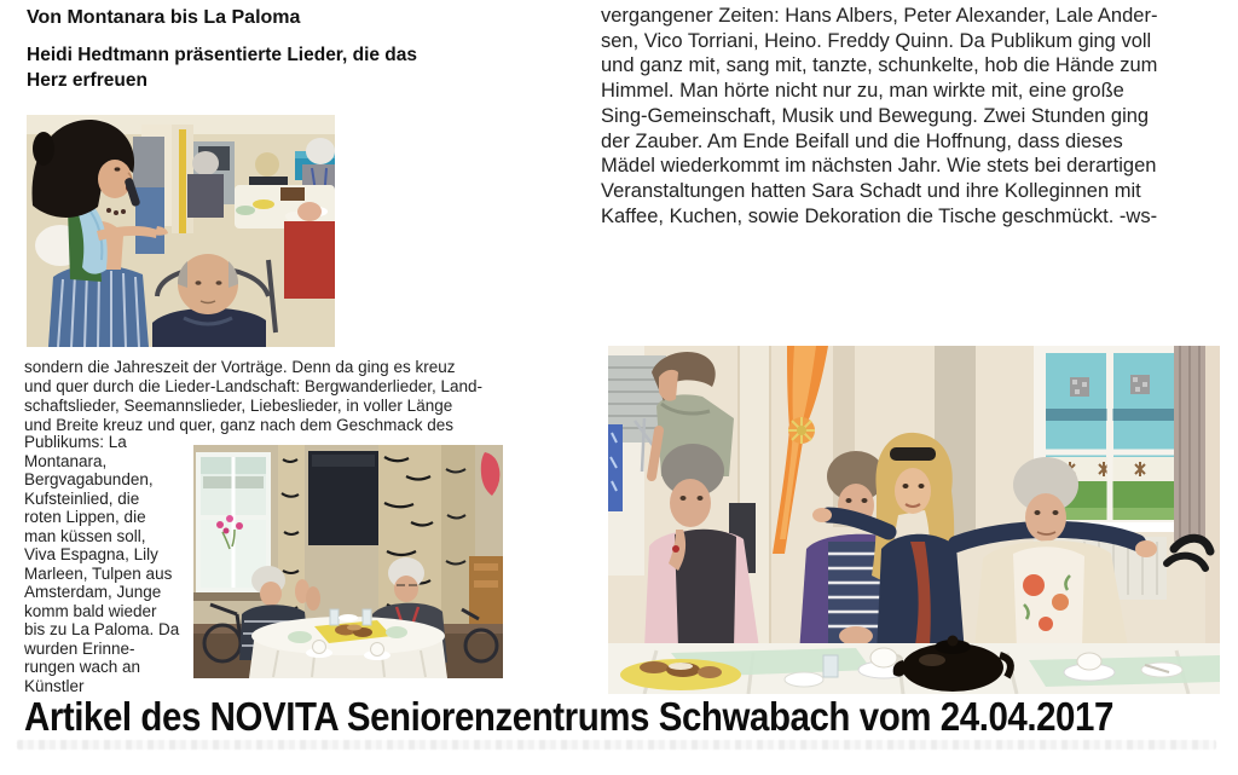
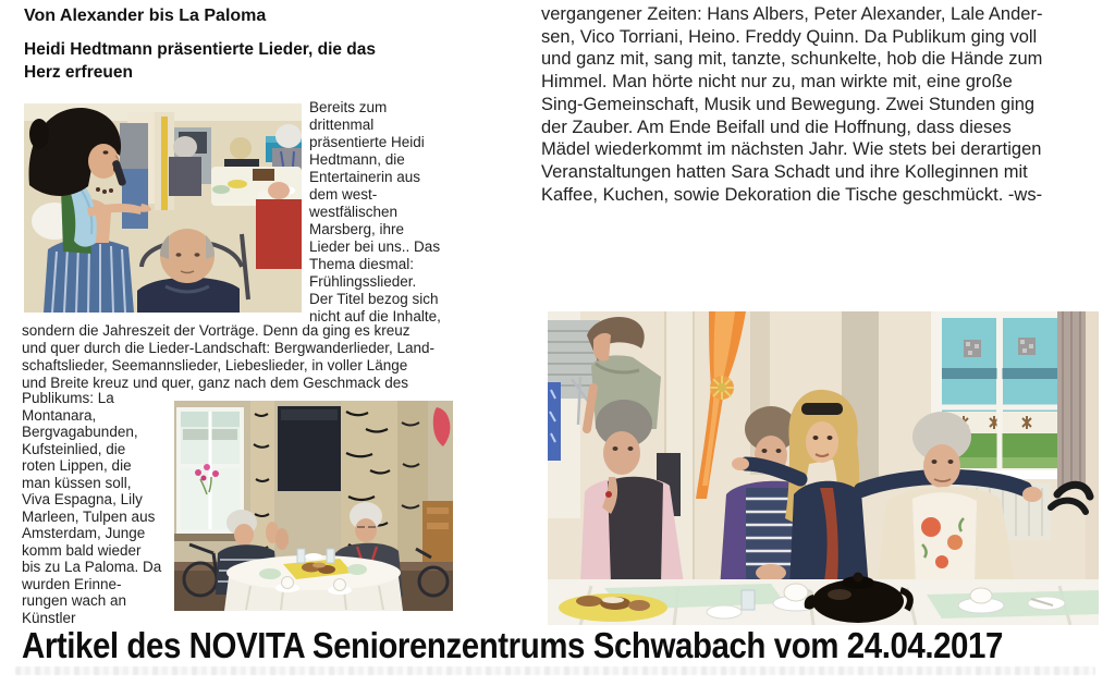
- Von Montanara bis La Paloma
+ Von Alexander bis La Paloma
  Heidi Hedtmann präsentierte Lieder, die das
  Herz erfreuen
+ Bereits zum
+ drittenmal
+ präsentierte Heidi
+ Hedtmann, die
+ Entertainerin aus
+ dem west-
+ westfälischen
+ Marsberg, ihre
+ Lieder bei uns.. Das
+ Thema diesmal:
+ Frühlingsslieder.
+ Der Titel bezog sich
+ nicht auf die Inhalte,
  sondern die Jahreszeit der Vorträge. Denn da ging es kreuz
  und quer durch die Lieder-Landschaft: Bergwanderlieder, Land-
  schaftslieder, Seemannslieder, Liebeslieder, in voller Länge
  und Breite kreuz und quer, ganz nach dem Geschmack des
  Publikums: La
  Montanara,
  Bergvagabunden,
  Kufsteinlied, die
  roten Lippen, die
  man küssen soll,
  Viva Espagna, Lily
  Marleen, Tulpen aus
  Amsterdam, Junge
  komm bald wieder
  bis zu La Paloma. Da
  wurden Erinne-
  rungen wach an
  Künstler
  vergangener Zeiten: Hans Albers, Peter Alexander, Lale Ander-
  sen, Vico Torriani, Heino. Freddy Quinn. Da Publikum ging voll
  und ganz mit, sang mit, tanzte, schunkelte, hob die Hände zum
  Himmel. Man hörte nicht nur zu, man wirkte mit, eine große
  Sing-Gemeinschaft, Musik und Bewegung. Zwei Stunden ging
  der Zauber. Am Ende Beifall und die Hoffnung, dass dieses
  Mädel wiederkommt im nächsten Jahr. Wie stets bei derartigen
  Veranstaltungen hatten Sara Schadt und ihre Kolleginnen mit
  Kaffee, Kuchen, sowie Dekoration die Tische geschmückt. -ws-
  Artikel des NOVITA Seniorenzentrums Schwabach vom 24.04.2017
